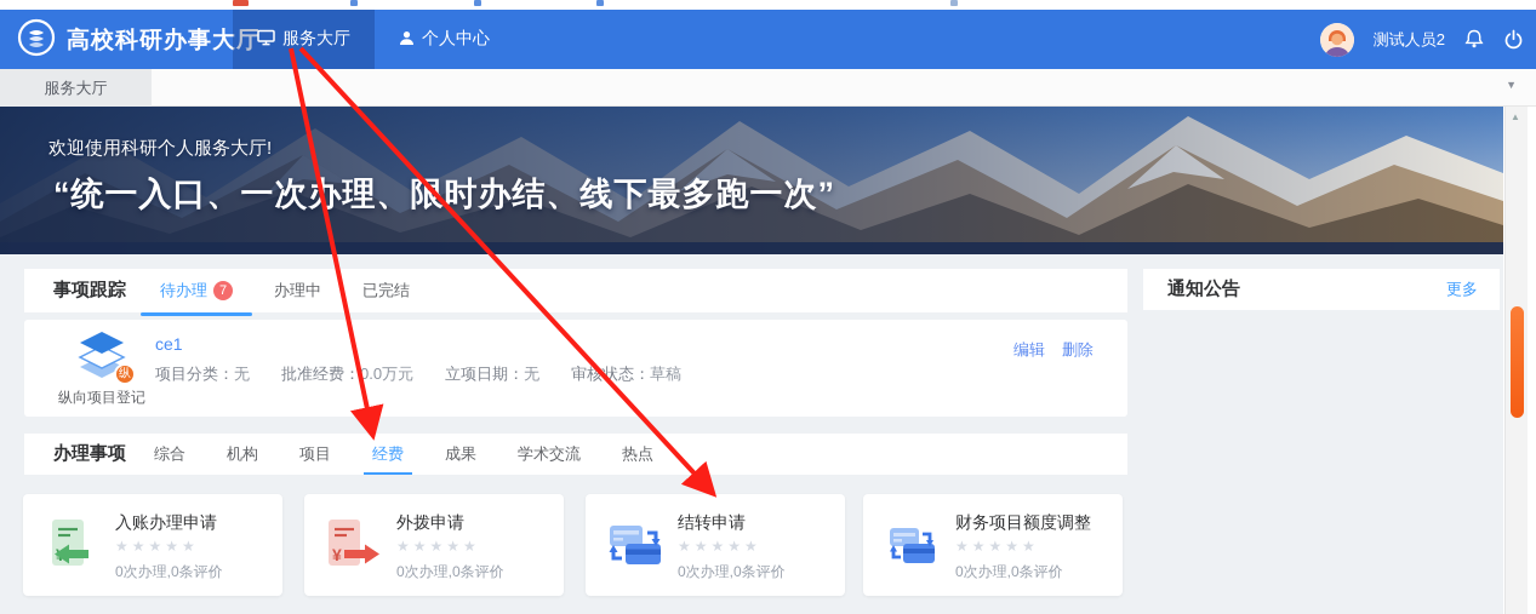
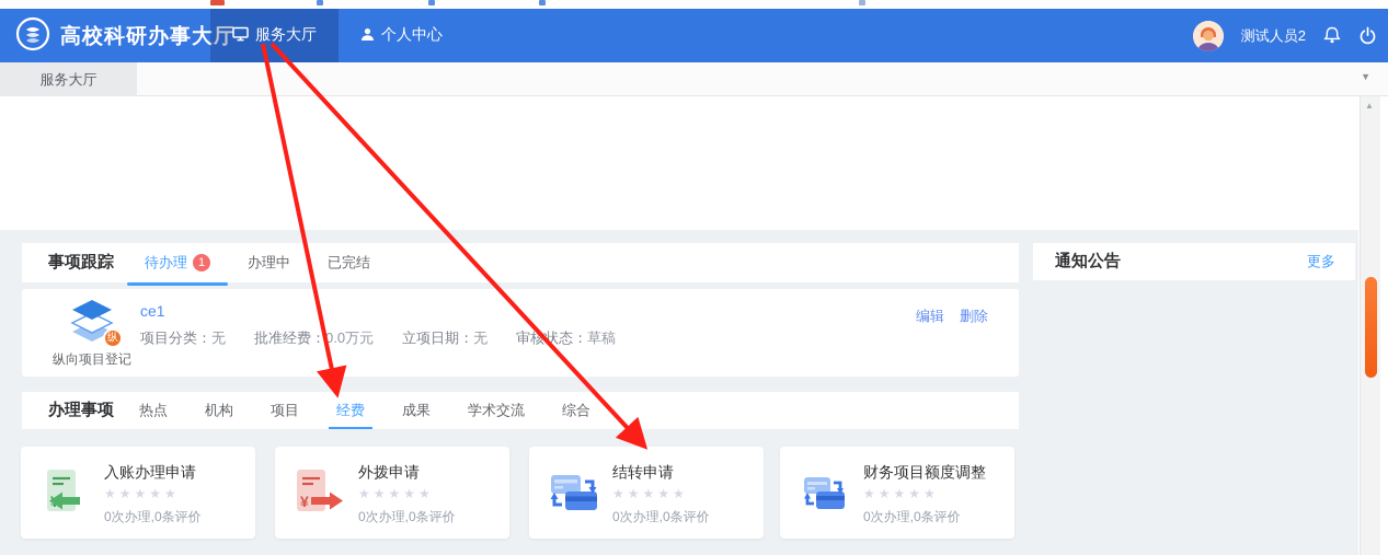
  高校科研办事大厅
  服务大厅
  个人中心
  测试人员2
  服务大厅
  ▼
- 欢迎使用科研个人服务大厅!
- “统一入口、一次办理、限时办结、线下最多跑一次”
  事项跟踪
  待办理
- 7
+ 1
  办理中
  已完结
  纵
  纵向项目登记
  ce1
  项目分类：无
  批准经费：0.0万元
  立项日期：无
  审核状态：草稿
  编辑
  删除
  通知公告
  更多
  办理事项
- 综合
+ 热点
  机构
  项目
  经费
  成果
  学术交流
- 热点
+ 综合
  入账办理申请
  ★★★★★
  0次办理,0条评价
  ¥
  外拨申请
  ★★★★★
  0次办理,0条评价
  结转申请
  ★★★★★
  0次办理,0条评价
  财务项目额度调整
  ★★★★★
  0次办理,0条评价
  ▲
